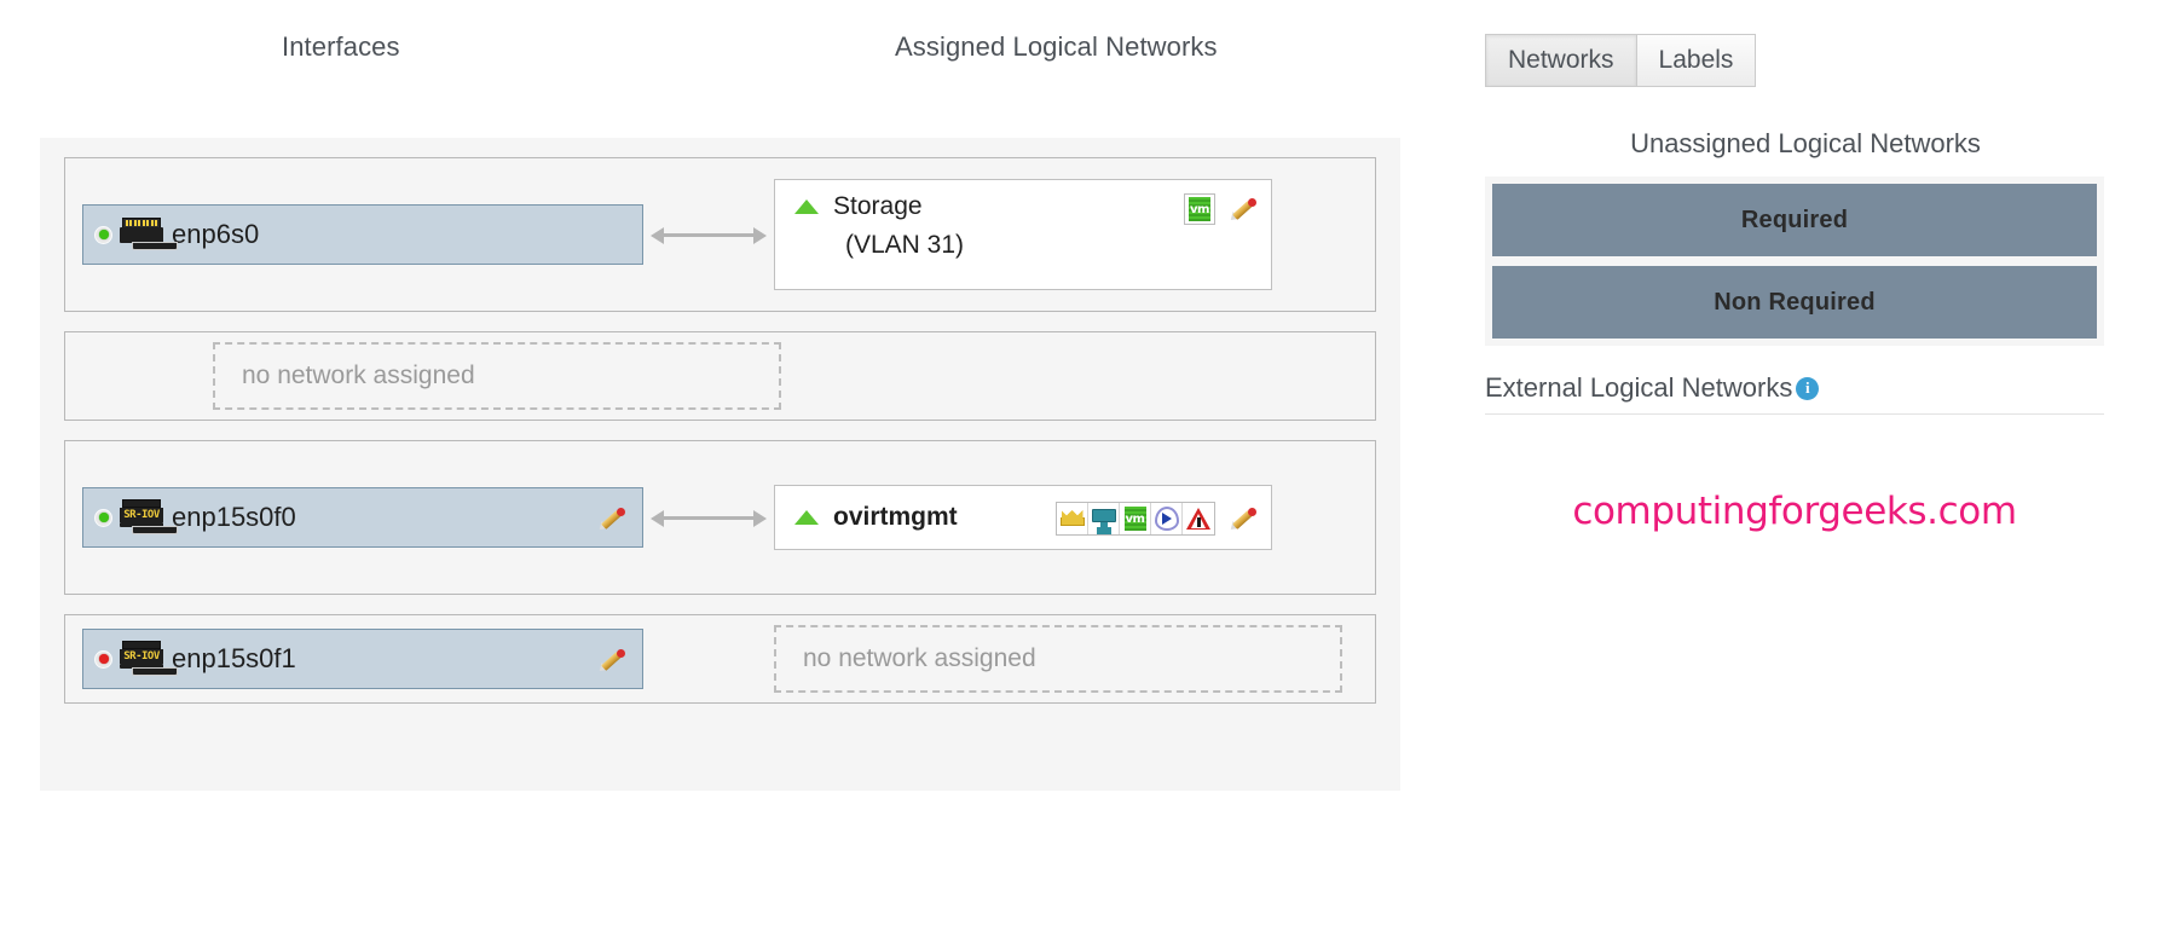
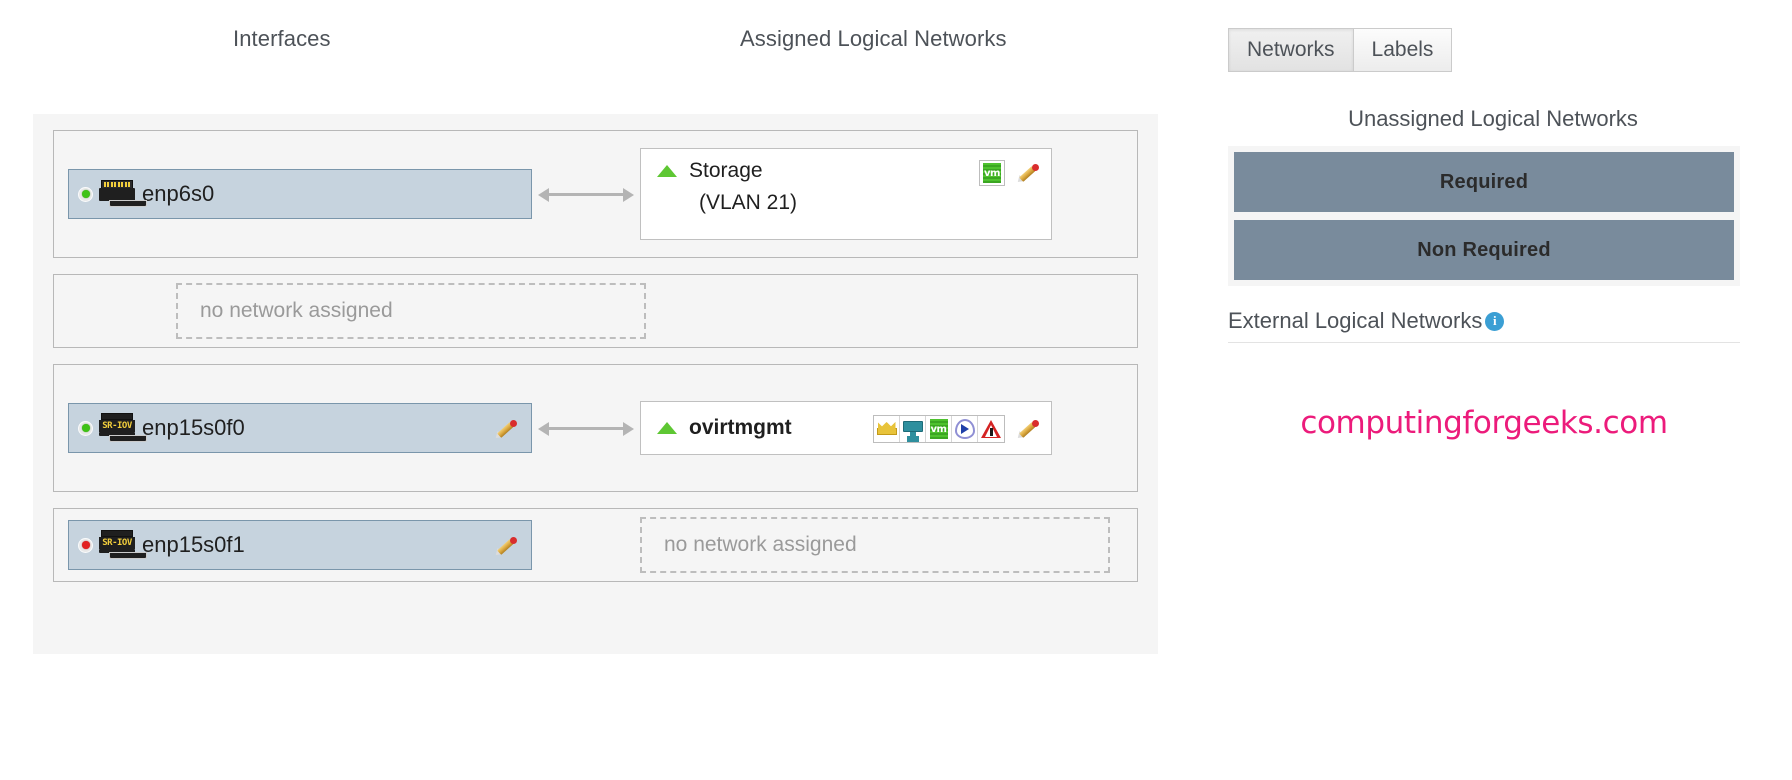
  Interfaces
  Assigned Logical Networks
  enp6s0
  Storage
- (VLAN 31)
+ (VLAN 21)
  vm
  no network assigned
  SR-IOV
  enp15s0f0
  ovirtmgmt
  vm
  SR-IOV
  enp15s0f1
  no network assigned
  Networks
  Labels
  Unassigned Logical Networks
  Required
  Non Required
  External Logical Networks
  i
  computingforgeeks.com
